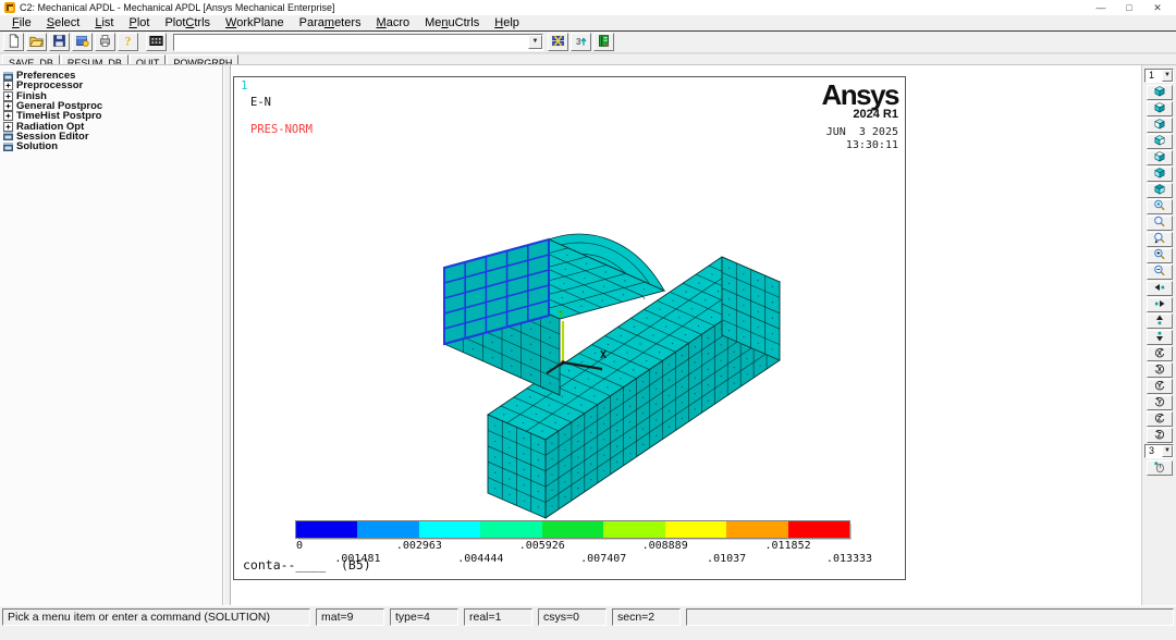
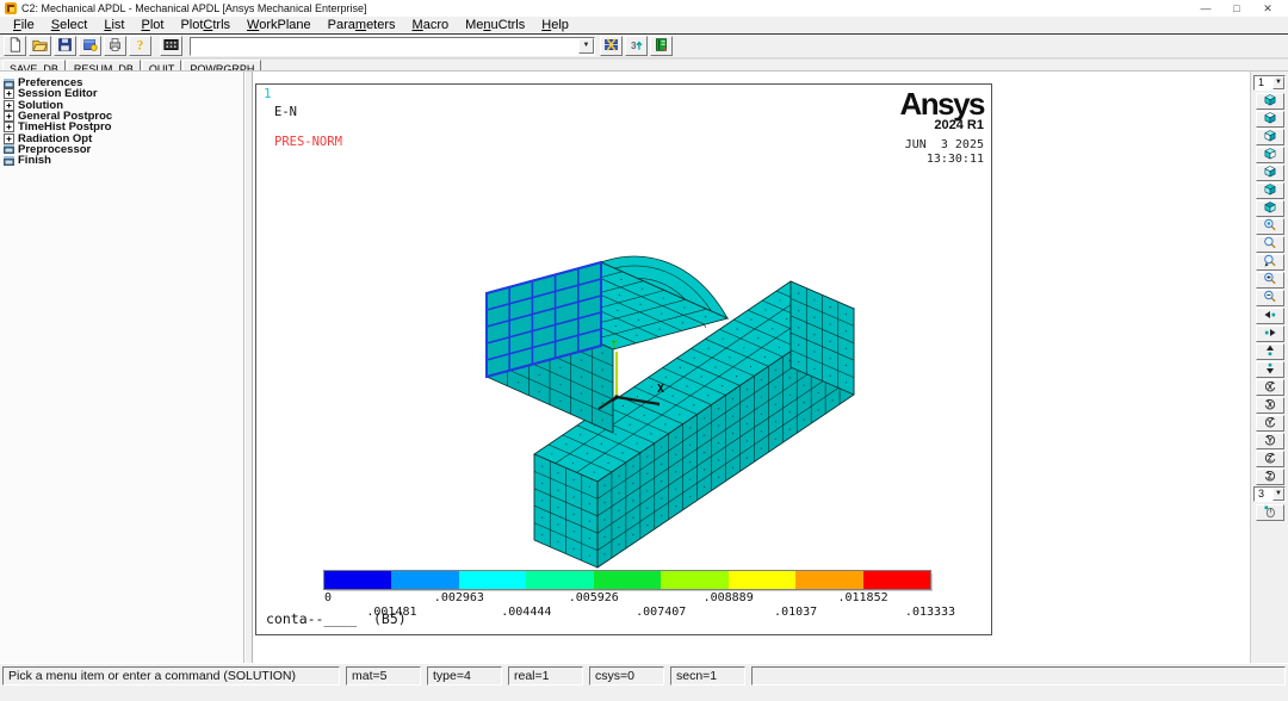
  C2: Mechanical APDL - Mechanical APDL [Ansys Mechanical Enterprise]
  —
  □
  ✕
  File
  Select
  List
  Plot
  PlotCtrls
  WorkPlane
  Parameters
  Macro
  MenuCtrls
  Help
  ?
  3
  SAVE_DB
  RESUM_DB
  QUIT
  POWRGRPH
  Preferences
- Preprocessor
+ Session Editor
- Finish
+ Solution
  General Postproc
  TimeHist Postpro
  Radiation Opt
- Session Editor
+ Preprocessor
- Solution
+ Finish
  1
  E-N
  PRES-NORM
  Y
  X
  Ansys
  2024 R1
  JUN 3 2025
  13:30:11
  conta--____ (B5)
  0
  .001481
  .002963
  .004444
  .005926
  .007407
  .008889
  .01037
  .011852
  .013333
  1
  3
  Pick a menu item or enter a command (SOLUTION)
- mat=9
+ mat=5
  type=4
  real=1
  csys=0
- secn=2
+ secn=1
